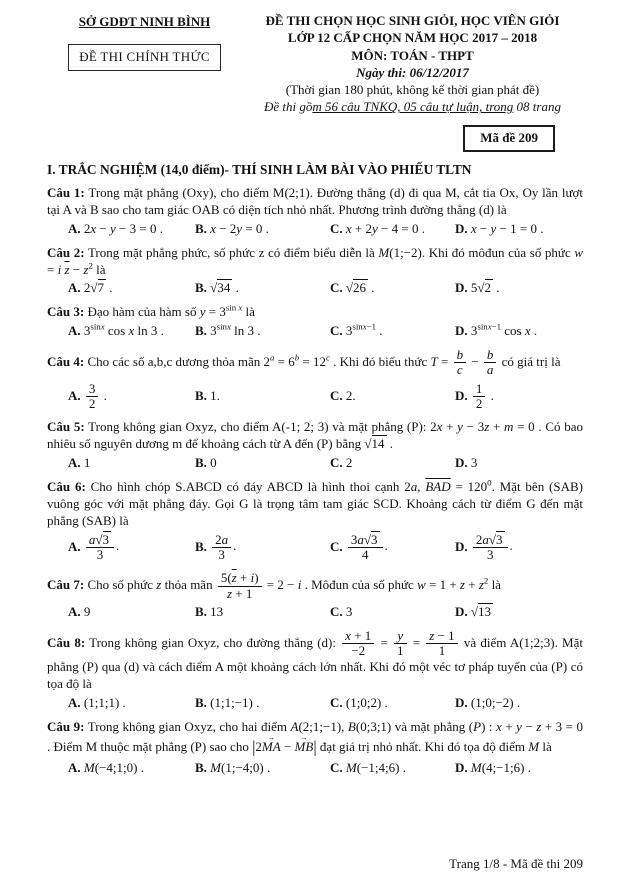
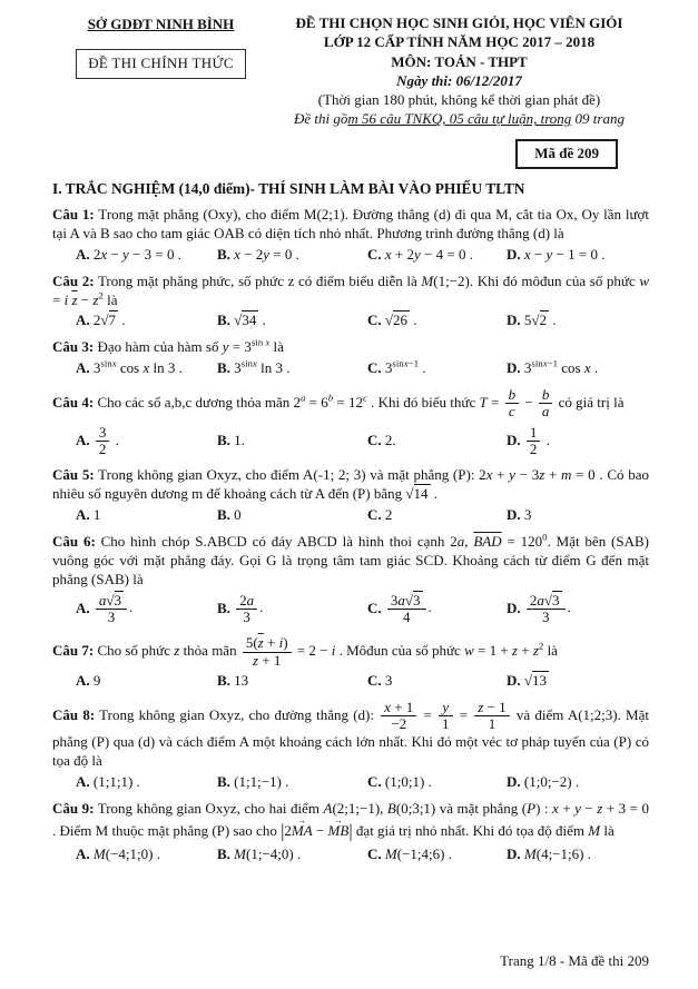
  SỞ GDĐT NINH BÌNH
  ĐỀ THI CHÍNH THỨC
  ĐỀ THI CHỌN HỌC SINH GIỎI, HỌC VIÊN GIỎI
- LỚP 12 CẤP CHỌN NĂM HỌC 2017 – 2018
+ LỚP 12 CẤP TỈNH NĂM HỌC 2017 – 2018
  MÔN: TOÁN - THPT
  Ngày thi: 06/12/2017
  (Thời gian 180 phút, không kể thời gian phát đề)
- Đề thi gồm 56 câu TNKQ, 05 câu tự luận, trong 08 trang
+ Đề thi gồm 56 câu TNKQ, 05 câu tự luận, trong 09 trang
  Mã đề 209
  I. TRẮC NGHIỆM (14,0 điểm)- THÍ SINH LÀM BÀI VÀO PHIẾU TLTN
  Câu 1: Trong mặt phẳng (Oxy), cho điểm M(2;1). Đường thẳng (d) đi qua M, cắt tia Ox, Oy lần lượt tại A và B sao cho tam giác OAB có diện tích nhỏ nhất. Phương trình đường thẳng (d) là
  A. 2x − y − 3 = 0 .
  B. x − 2y = 0 .
  C. x + 2y − 4 = 0 .
  D. x − y − 1 = 0 .
  Câu 2: Trong mặt phẳng phức, số phức z có điểm biểu diễn là M(1;−2). Khi đó môđun của số phức w = i z − z2 là
  A. 2√7 .
  B. √34 .
  C. √26 .
  D. 5√2 .
  Câu 3: Đạo hàm của hàm số y = 3sin x là
  A. 3sinx cos x ln 3 .
  B. 3sinx ln 3 .
  C. 3sinx−1 .
  D. 3sinx−1 cos x .
  Câu 4: Cho các số a,b,c dương thỏa mãn 2a = 6b = 12c . Khi đó biểu thức T =
  b
  c
  −
  b
  a
  có giá trị là
  A.
  3
  2
  .
  B. 1.
  C. 2.
  D.
  1
  2
  .
  Câu 5: Trong không gian Oxyz, cho điểm A(-1; 2; 3) và mặt phẳng (P): 2x + y − 3z + m = 0 . Có bao nhiêu số nguyên dương m để khoảng cách từ A đến (P) bằng √14 .
  A. 1
  B. 0
  C. 2
  D. 3
  Câu 6: Cho hình chóp S.ABCD có đáy ABCD là hình thoi cạnh 2a, BAD = 1200. Mặt bên (SAB) vuông góc với mặt phẳng đáy. Gọi G là trọng tâm tam giác SCD. Khoảng cách từ điểm G đến mặt phẳng (SAB) là
  A.
  a√3
  3
  .
  B.
  2a
  3
  .
  C.
  3a√3
  4
  .
  D.
  2a√3
  3
  .
  Câu 7: Cho số phức z thỏa mãn
  5(z + i)
  z + 1
  = 2 − i . Môđun của số phức w = 1 + z + z2 là
  A. 9
  B. 13
  C. 3
  D. √13
  Câu 8: Trong không gian Oxyz, cho đường thẳng (d):
  x + 1
  −2
  =
  y
  1
  =
  z − 1
  1
  và điểm A(1;2;3). Mặt phẳng (P) qua (d) và cách điểm A một khoảng cách lớn nhất. Khi đó một véc tơ pháp tuyến của (P) có tọa độ là
  A. (1;1;1) .
  B. (1;1;−1) .
- C. (1;0;2) .
+ C. (1;0;1) .
  D. (1;0;−2) .
  Câu 9: Trong không gian Oxyz, cho hai điểm A(2;1;−1), B(0;3;1) và mặt phẳng (P) : x + y − z + 3 = 0 . Điểm M thuộc mặt phẳng (P) sao cho |2MA − MB| đạt giá trị nhỏ nhất. Khi đó tọa độ điểm M là
  A. M(−4;1;0) .
  B. M(1;−4;0) .
  C. M(−1;4;6) .
  D. M(4;−1;6) .
  Trang 1/8 - Mã đề thi 209
